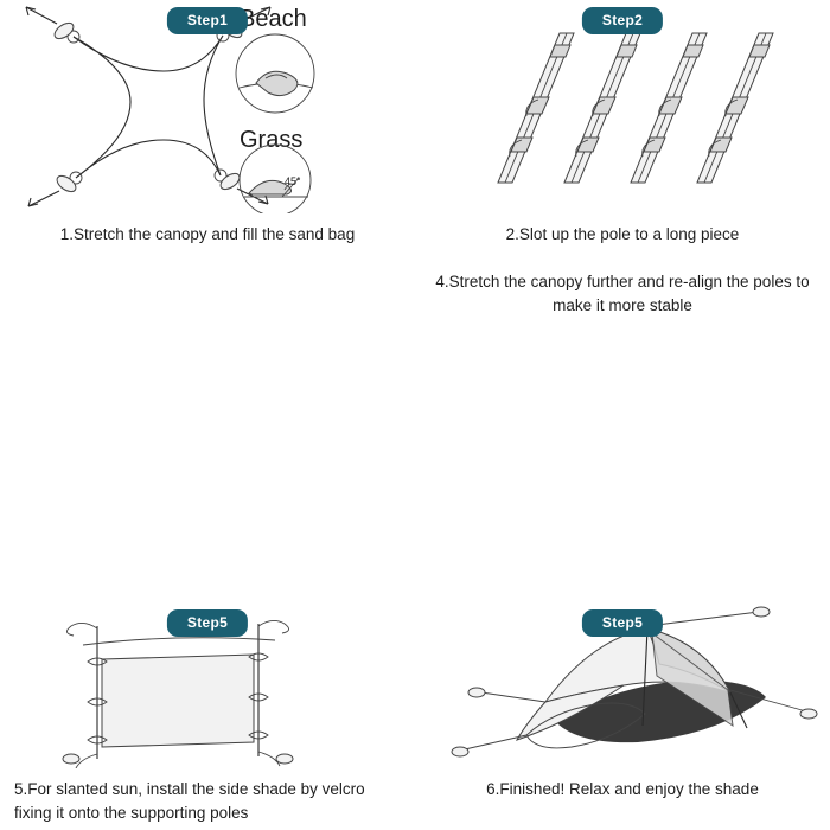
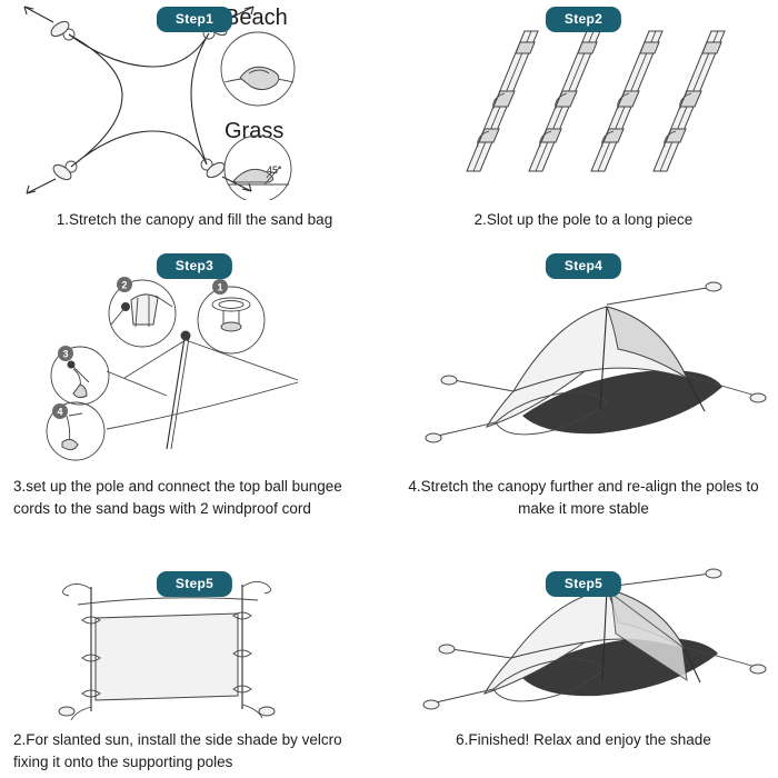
  Step1
  each
  Grass
  45°
  1.Stretch the canopy and fill the sand bag
  Step2
  2.Slot up the pole to a long piece
+ Step3
+ 1
+ 2
+ 3
+ 4
+ 3.set up the pole and connect the top ball bungee cords to the sand bags with 2 windproof cord
+ Step4
  4.Stretch the canopy further and re-align the poles to make it more stable
  Step5
- 5.For slanted sun, install the side shade by velcro fixing it onto the supporting poles
+ 2.For slanted sun, install the side shade by velcro fixing it onto the supporting poles
  Step5
  6.Finished! Relax and enjoy the shade
